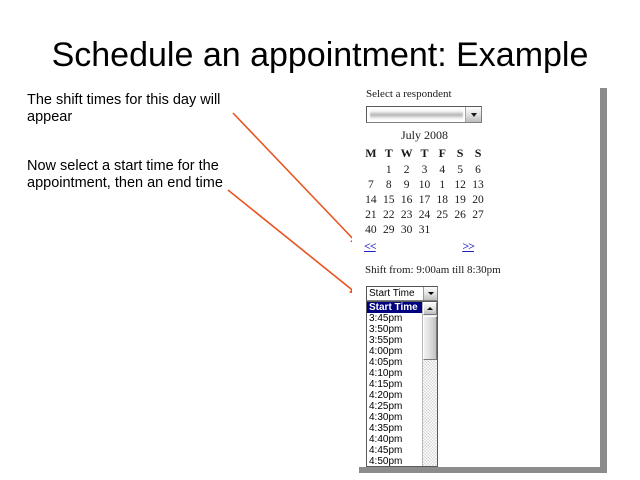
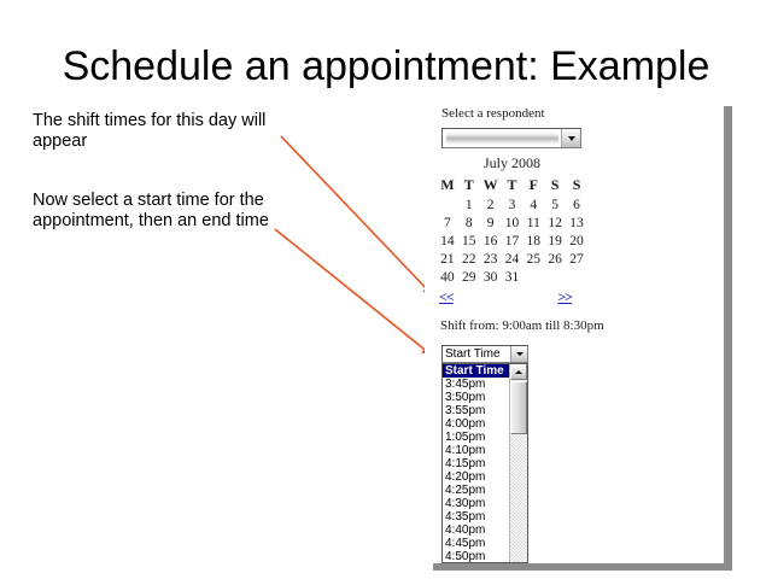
  Schedule an appointment: Example
  The shift times for this day will appear
  Now select a start time for the appointment, then an end time
  Select a respondent
  July 2008
  M	T	W	T	F	S	S
  	1	2	3	4	5	6
- 7	8	9	10	1	12	13
+ 7	8	9	10	11	12	13
  14	15	16	17	18	19	20
  21	22	23	24	25	26	27
  40	29	30	31
  <<
  >>
  Shift from: 9:00am till 8:30pm
  Start Time
  Start Time
  3:45pm
  3:50pm
  3:55pm
  4:00pm
- 4:05pm
+ 1:05pm
  4:10pm
  4:15pm
  4:20pm
  4:25pm
  4:30pm
  4:35pm
  4:40pm
  4:45pm
  4:50pm
